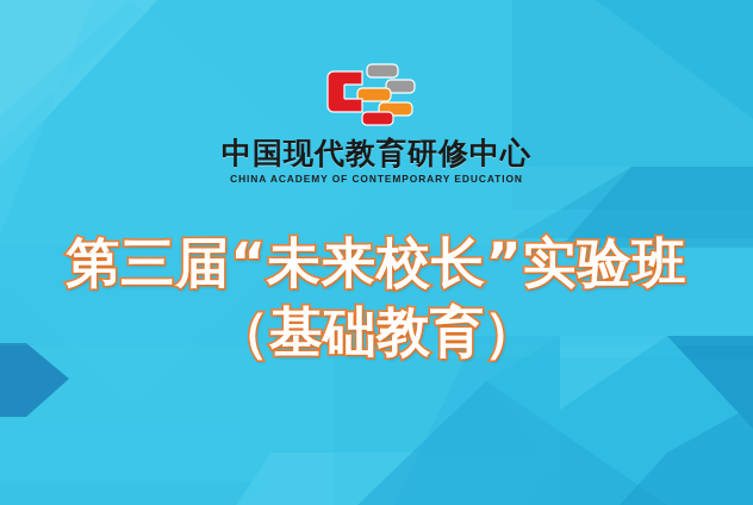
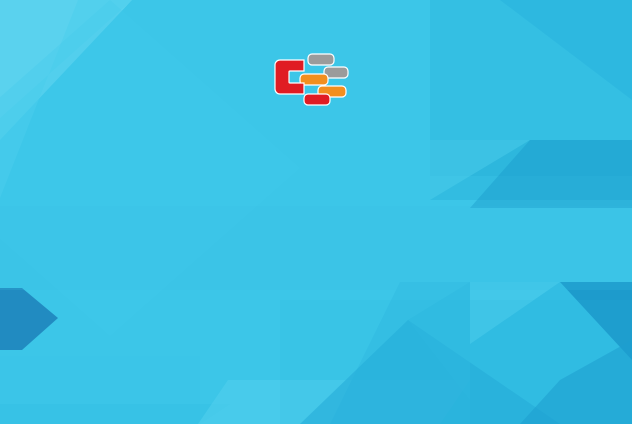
- 中国现代教育研修中心
- CHINA ACADEMY OF CONTEMPORARY EDUCATION
- 第三届“未来校长”实验班
- （基础教育）
